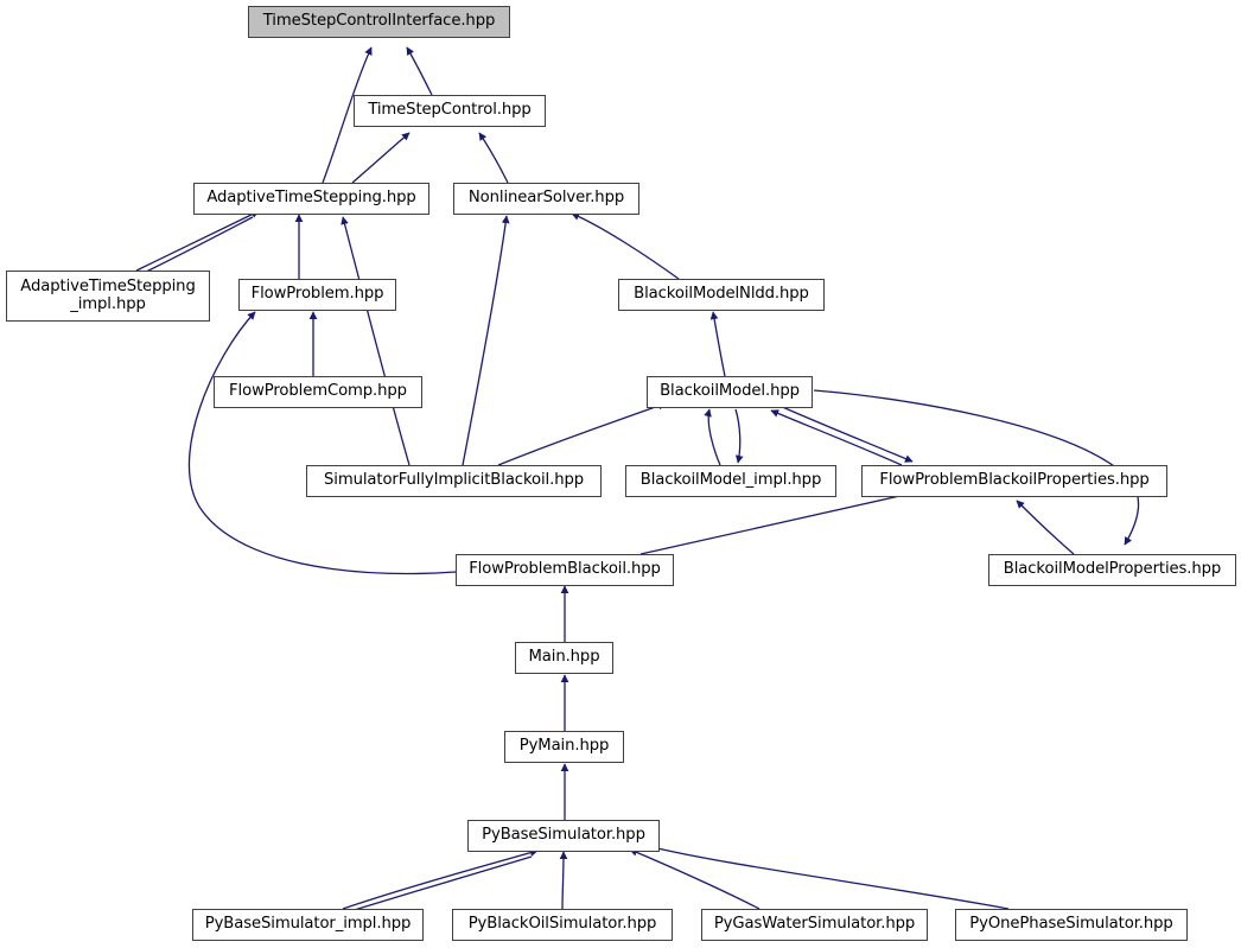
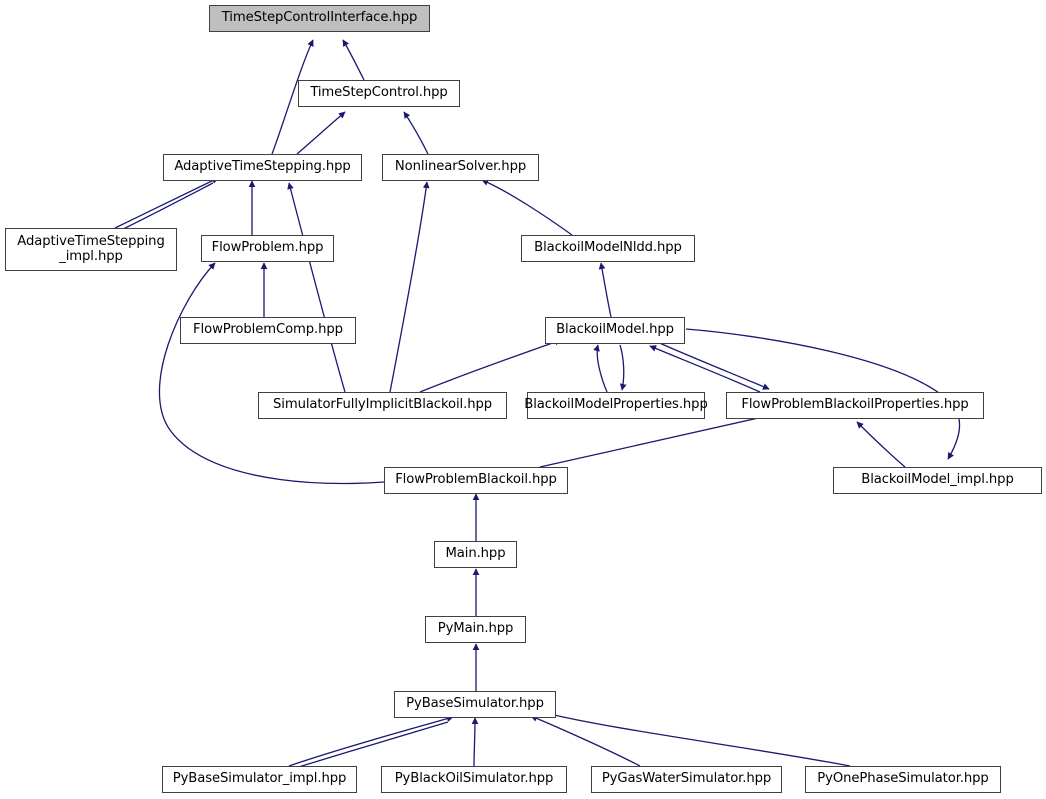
  TimeStepControlInterface.hpp
  TimeStepControl.hpp
  AdaptiveTimeStepping.hpp
  NonlinearSolver.hpp
  AdaptiveTimeStepping
  _impl.hpp
  FlowProblem.hpp
  BlackoilModelNldd.hpp
  FlowProblemComp.hpp
  BlackoilModel.hpp
  SimulatorFullyImplicitBlackoil.hpp
- BlackoilModel_impl.hpp
+ BlackoilModelProperties.hpp
  FlowProblemBlackoilProperties.hpp
  FlowProblemBlackoil.hpp
- BlackoilModelProperties.hpp
+ BlackoilModel_impl.hpp
  Main.hpp
  PyMain.hpp
  PyBaseSimulator.hpp
  PyBaseSimulator_impl.hpp
  PyBlackOilSimulator.hpp
  PyGasWaterSimulator.hpp
  PyOnePhaseSimulator.hpp
